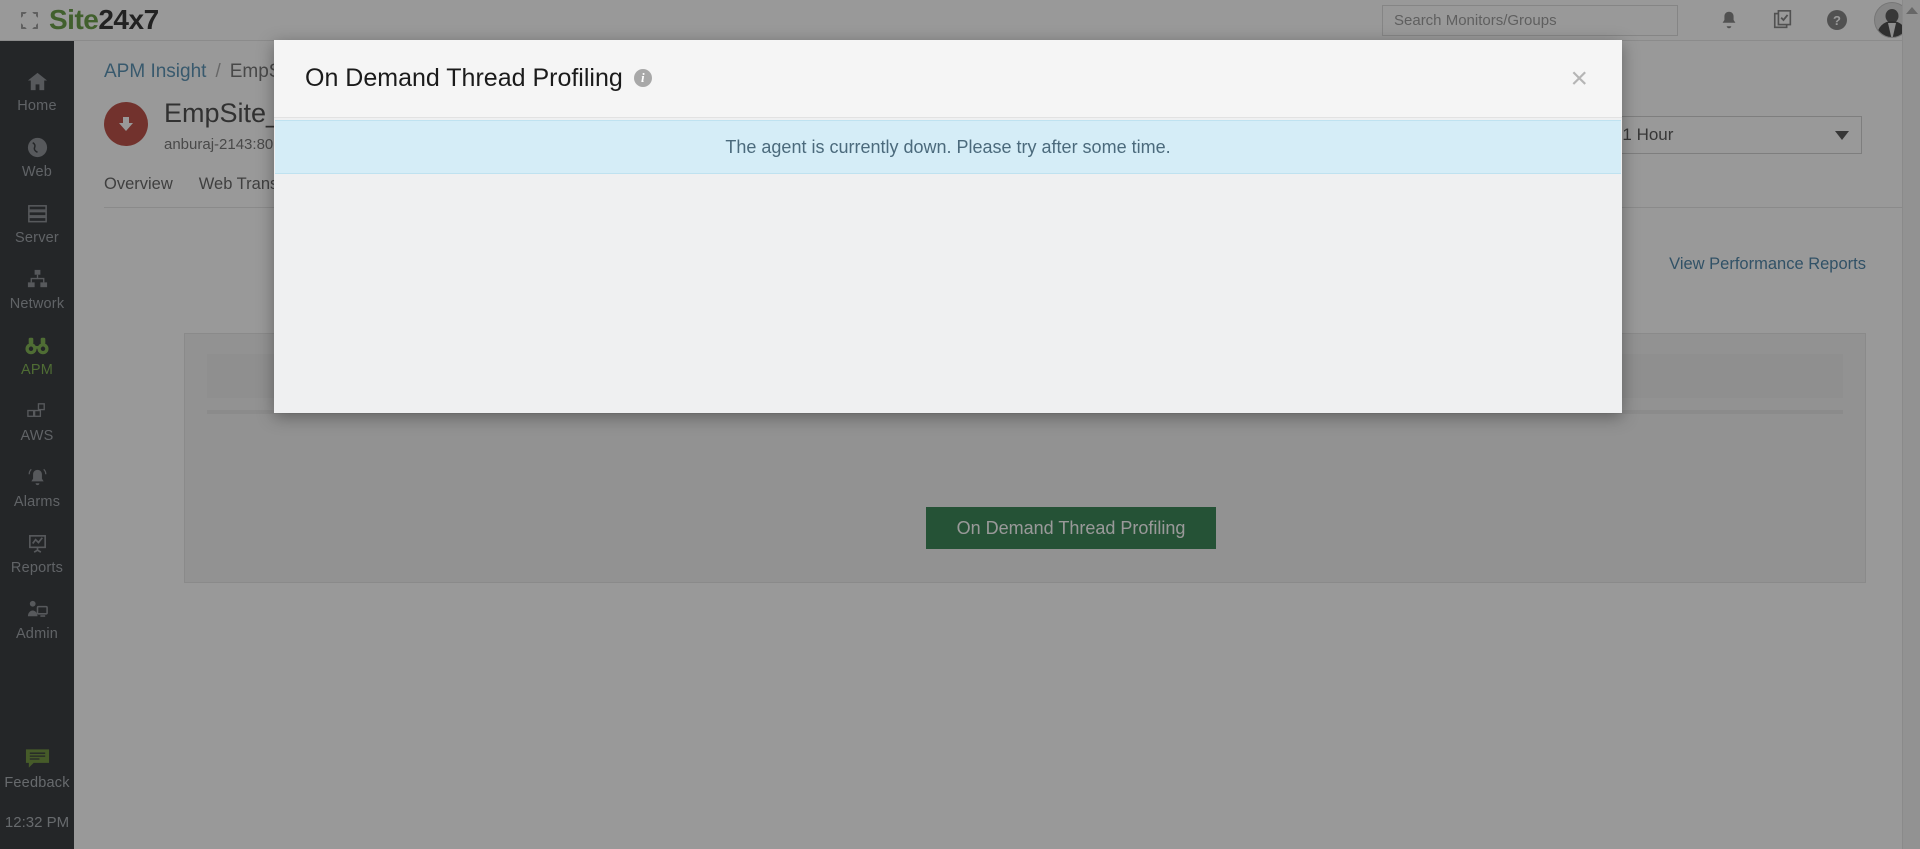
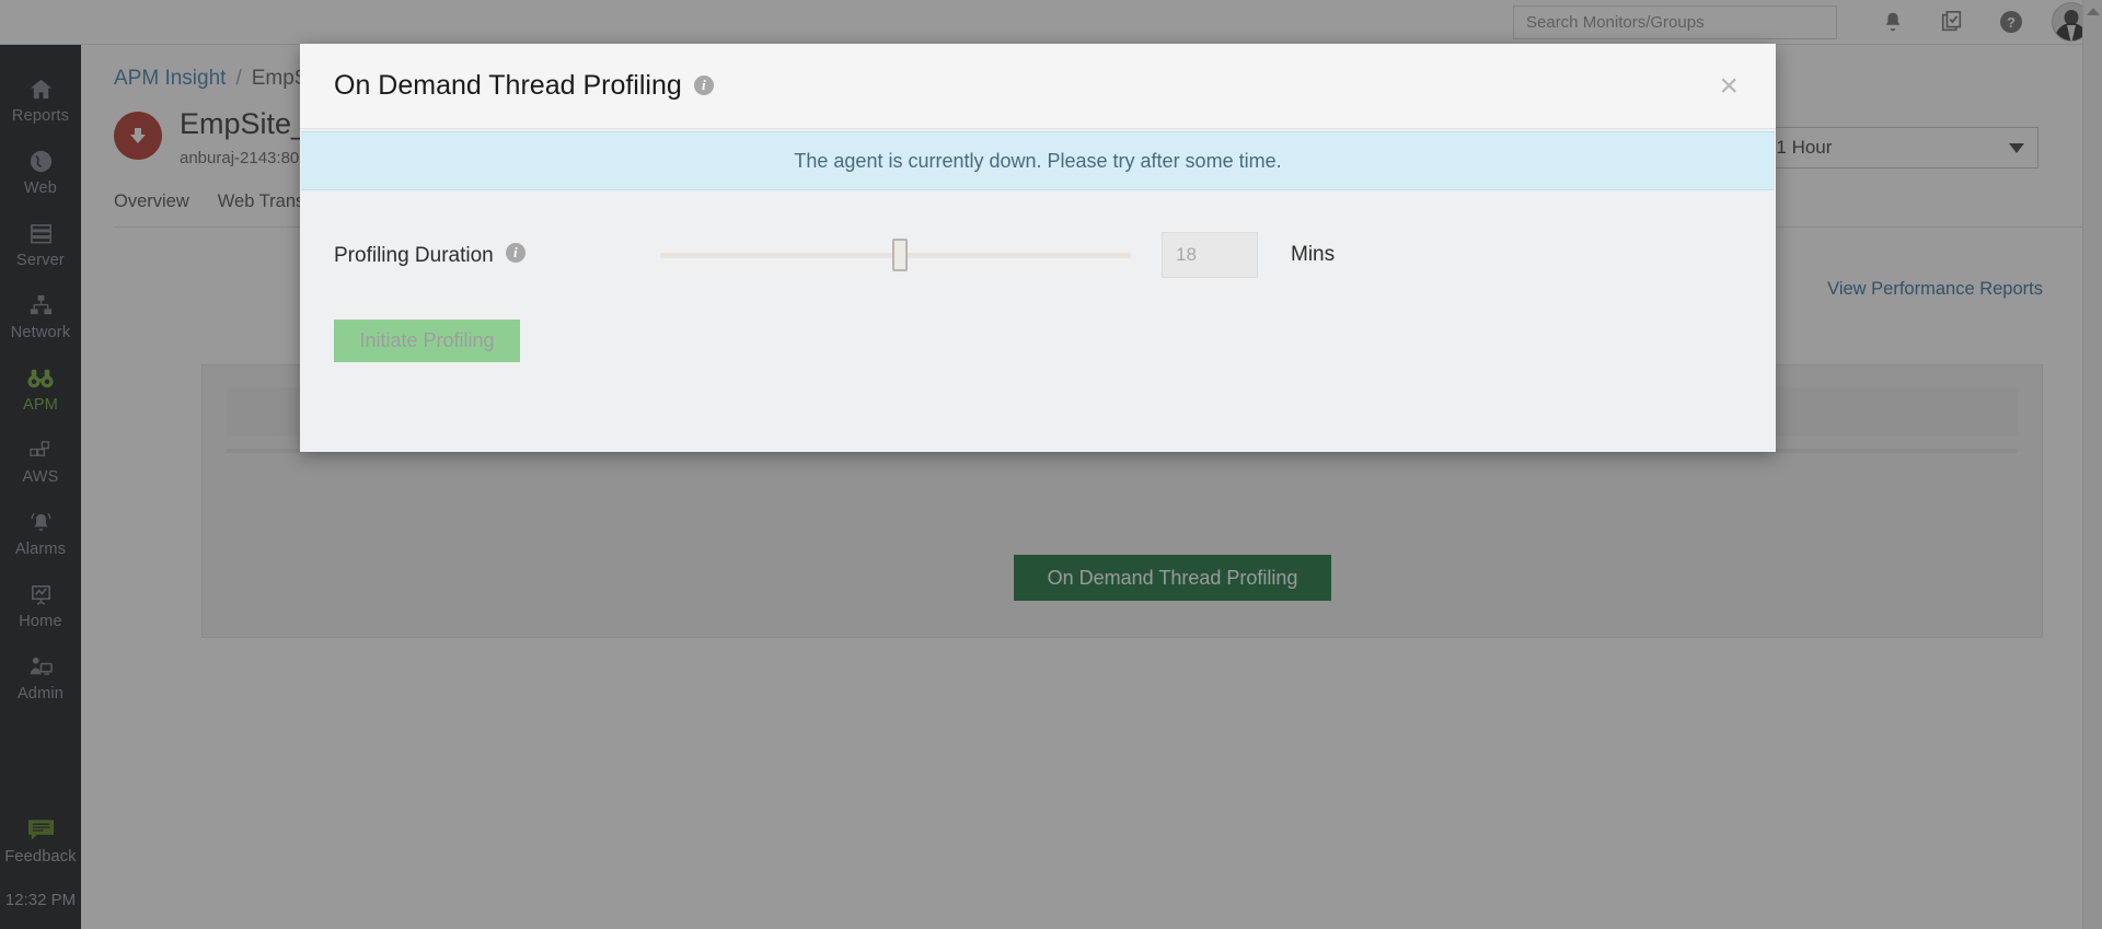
- Site24x7
  Search Monitors/Groups
  ?
- Home
+ Reports
  Web
  Server
  Network
  APM
  AWS
  Alarms
- Reports
+ Home
  Admin
  Feedback
  12:32 PM
  APM Insight / Emp
  EmpSite
  anburaj-2143:80
  Overview
  Web Tran
  View Performance Reports
  On Demand Thread Profiling
  On Demand Thread Profiling i
  ×
  The agent is currently down. Please try after some time.
+ Profiling Duration i
+ 18
+ Mins
+ Initiate Profiling
